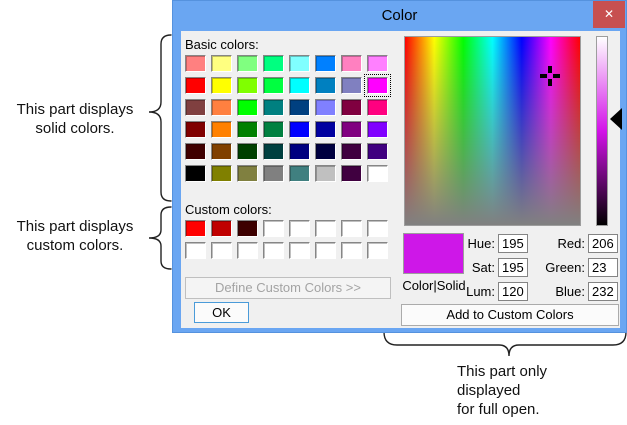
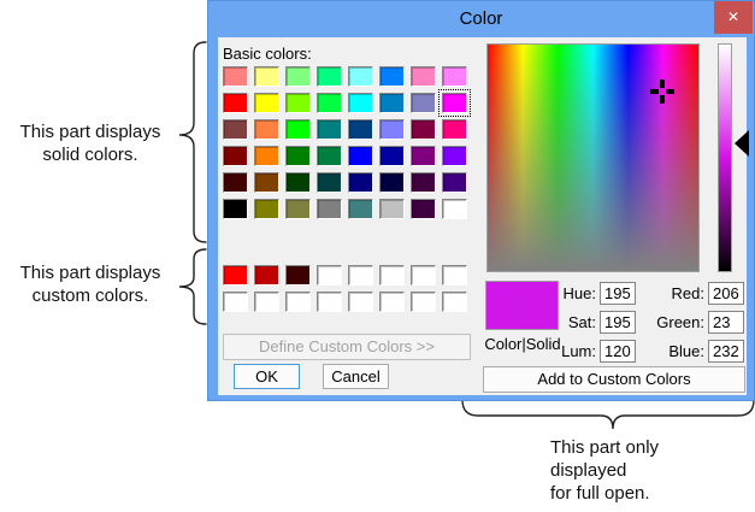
  This part displays
  solid colors.
  This part displays
  custom colors.
  This part only
  displayed
  for full open.
  Color
  ✕
  Basic colors:
- Custom colors:
  Define Custom Colors >>
  OK
+ Cancel
  Color|Solid
  Hue:
  195
  Sat:
  195
  Lum:
  120
  Red:
  206
  Green:
  23
  Blue:
  232
  Add to Custom Colors
